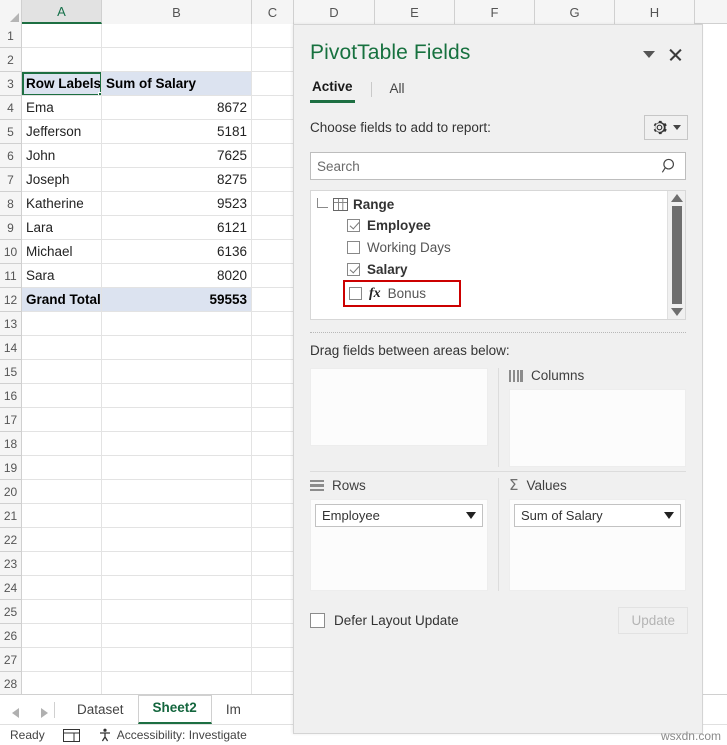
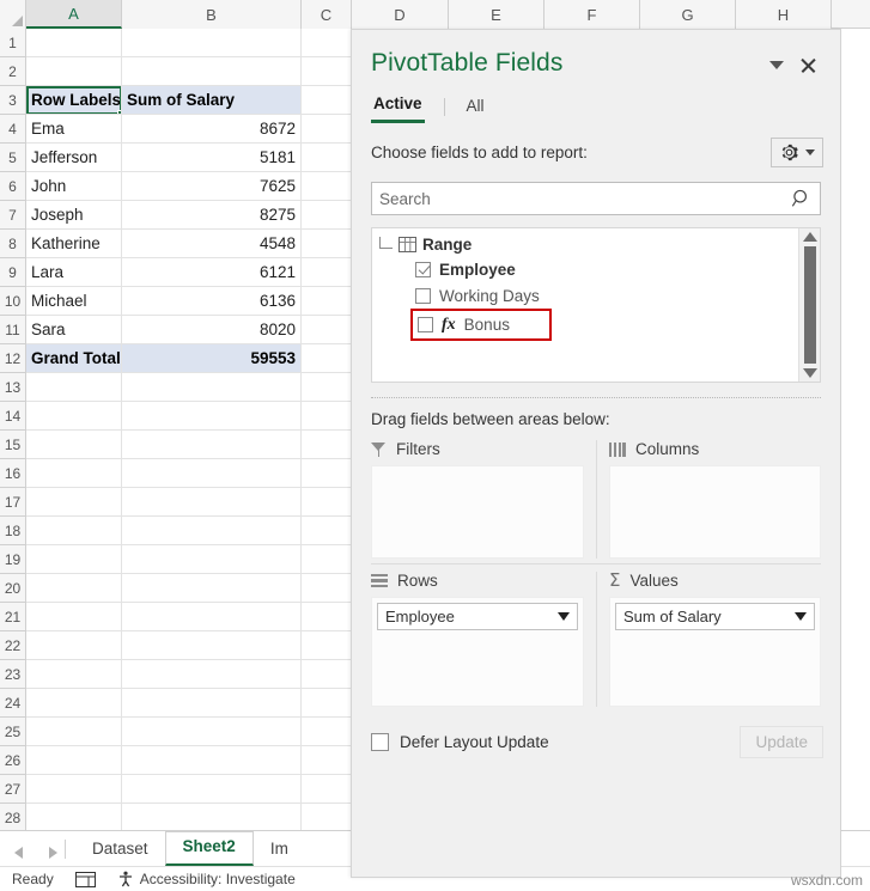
  A
  B
  C
  D
  E
  F
  G
  H
  1
  2
  3
  4
  5
  6
  7
  8
  9
  10
  11
  12
  13
  14
  15
  16
  17
  18
  19
  20
  21
  22
  23
  24
  25
  26
  27
  28
  Row Labels
  Sum of Salary
  Ema
  8672
  Jefferson
  5181
  John
  7625
  Joseph
  8275
  Katherine
- 9523
+ 4548
  Lara
  6121
  Michael
  6136
  Sara
  8020
  Grand Total
  59553
  Dataset
  Sheet2
  Im
  Ready
  Accessibility: Investigate
  PivotTable Fields
  Active
  All
  Choose fields to add to report:
  Search
  Range
  Employee
  Working Days
- Salary
  fx
  Bonus
  Drag fields between areas below:
+ Filters
  Columns
  Rows
  Employee
  Σ
  Values
  Sum of Salary
  Defer Layout Update
  Update
  wsxdn.com
